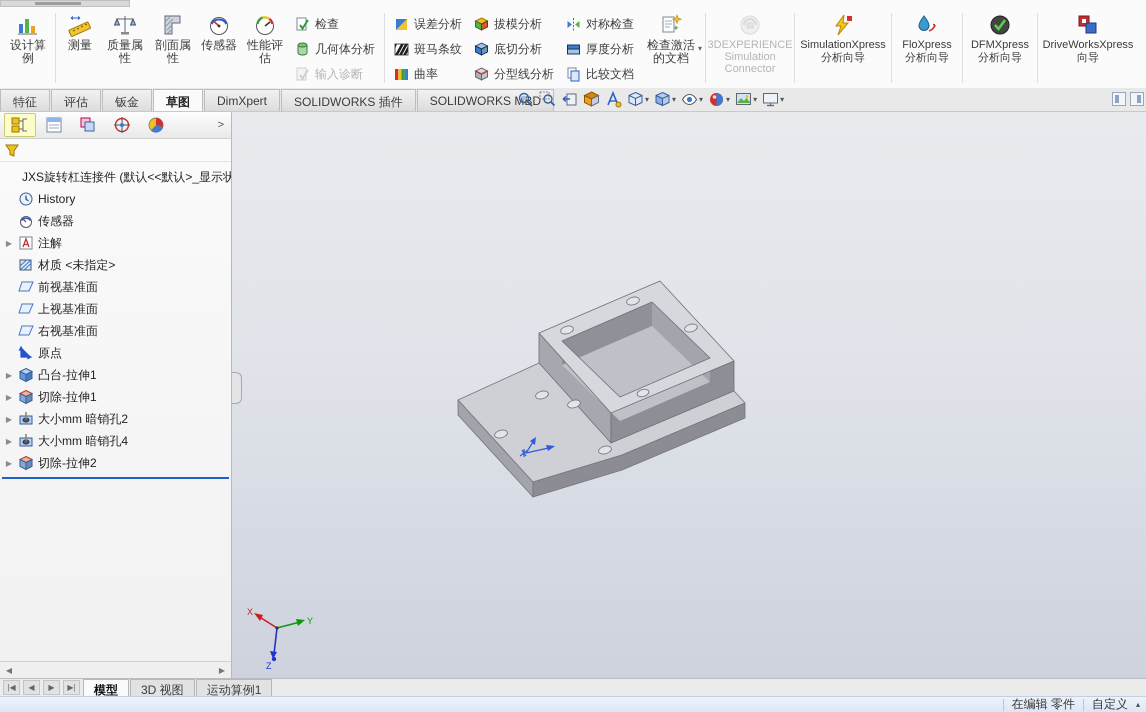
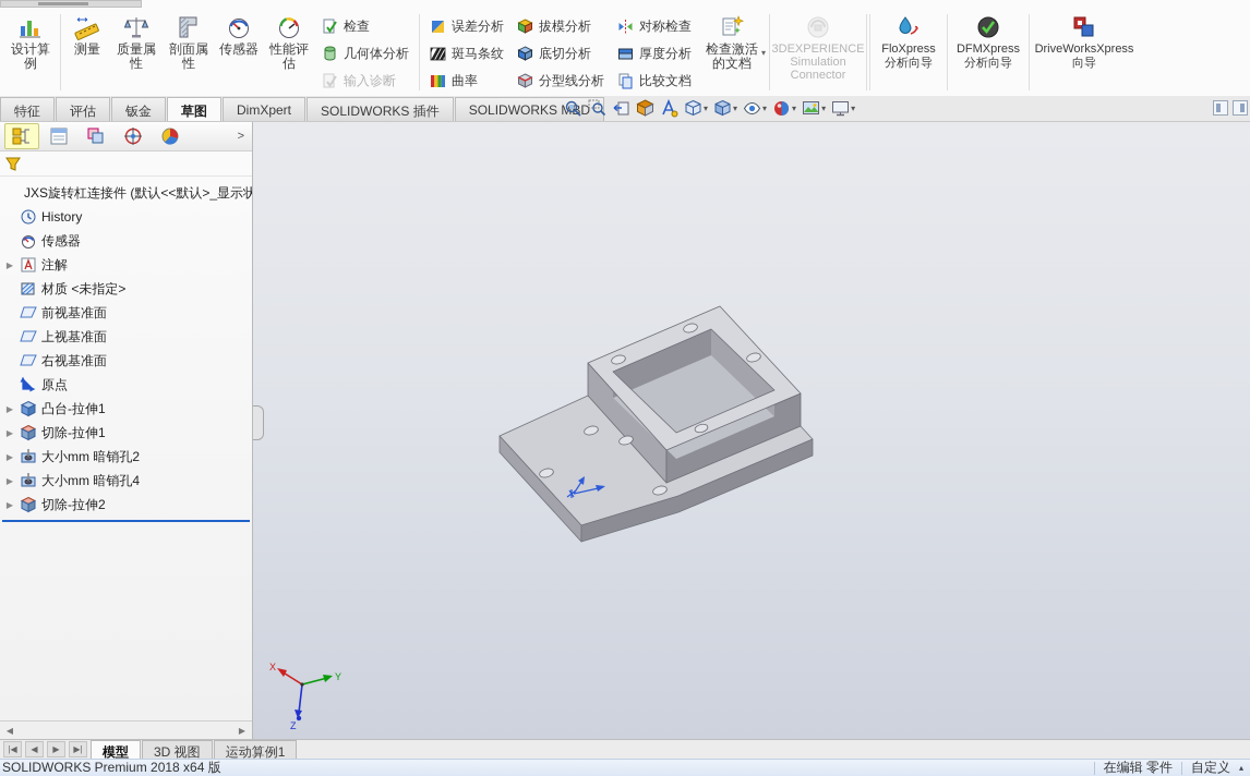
  设计算例
  测量
  质量属性
  剖面属性
  传感器
  性能评估
  检查
  几何体分析
  输入诊断
  误差分析
  斑马条纹
  曲率
  拔模分析
  底切分析
  分型线分析
  对称检查
  厚度分析
  比较文档
  检查激活的文档
  ▾
  3DEXPERIENCE Simulation Connector
- SimulationXpress 分析向导
  FloXpress 分析向导
  DFMXpress 分析向导
  DriveWorksXpress 向导
  特征
  评估
  钣金
  草图
  DimXpert
  SOLIDWORKS 插件
  SOLIDWORKS MBD
  ▾
  ▾
  ▾
  ▾
  ▾
  ▾
  >
  JXS旋转杠连接件 (默认<<默认>_显示状
  History
  传感器
  ▶
  注解
  材质 <未指定>
  前视基准面
  上视基准面
  右视基准面
  原点
  ▶
  凸台-拉伸1
  ▶
  切除-拉伸1
  ▶
  大小mm 暗销孔2
  ▶
  大小mm 暗销孔4
  ▶
  切除-拉伸2
  ◀
  ▶
  X
  Y
  Z
  |◀
  ◀
  ▶
  ▶|
  模型
  3D 视图
  运动算例1
+ SOLIDWORKS Premium 2018 x64 版
  在编辑 零件
  自定义
  ▴
